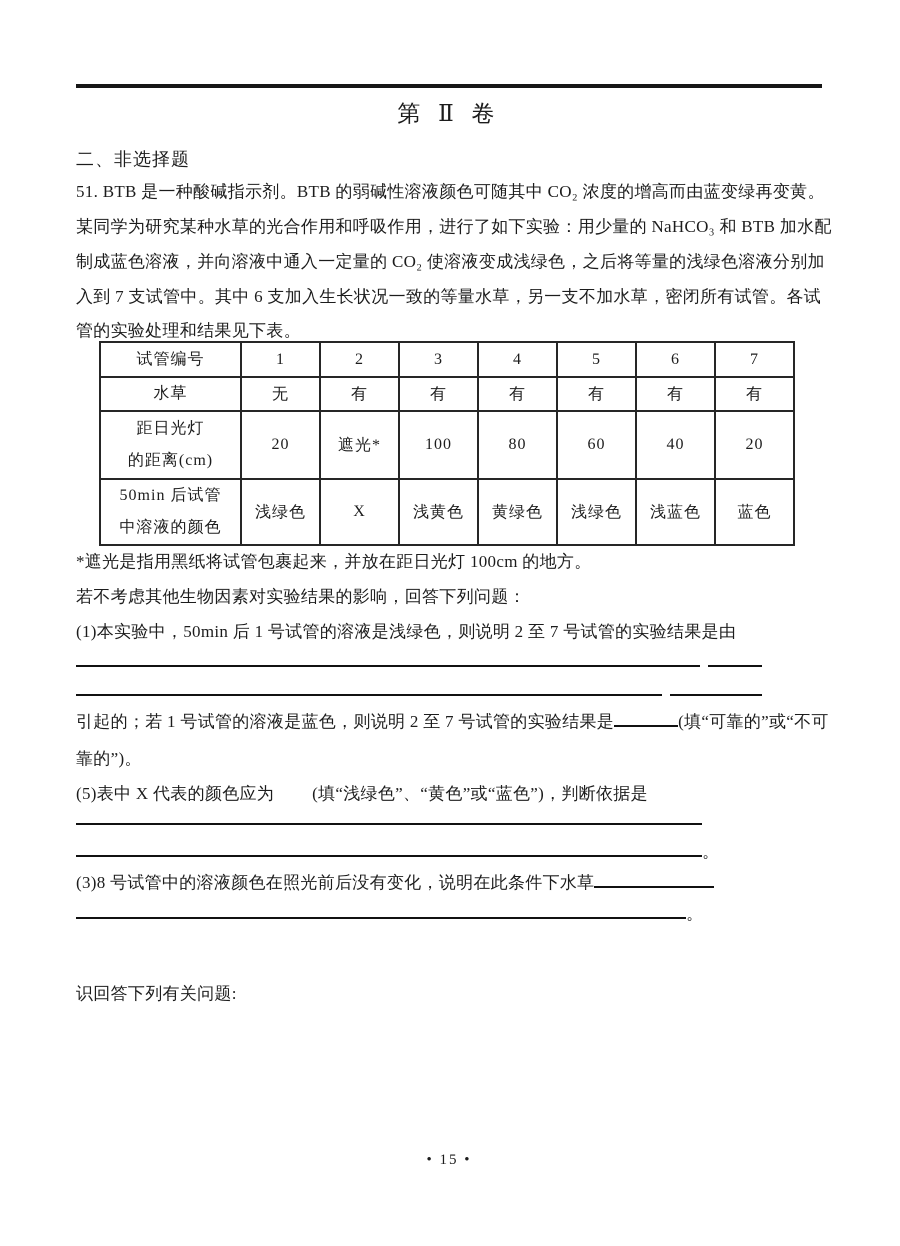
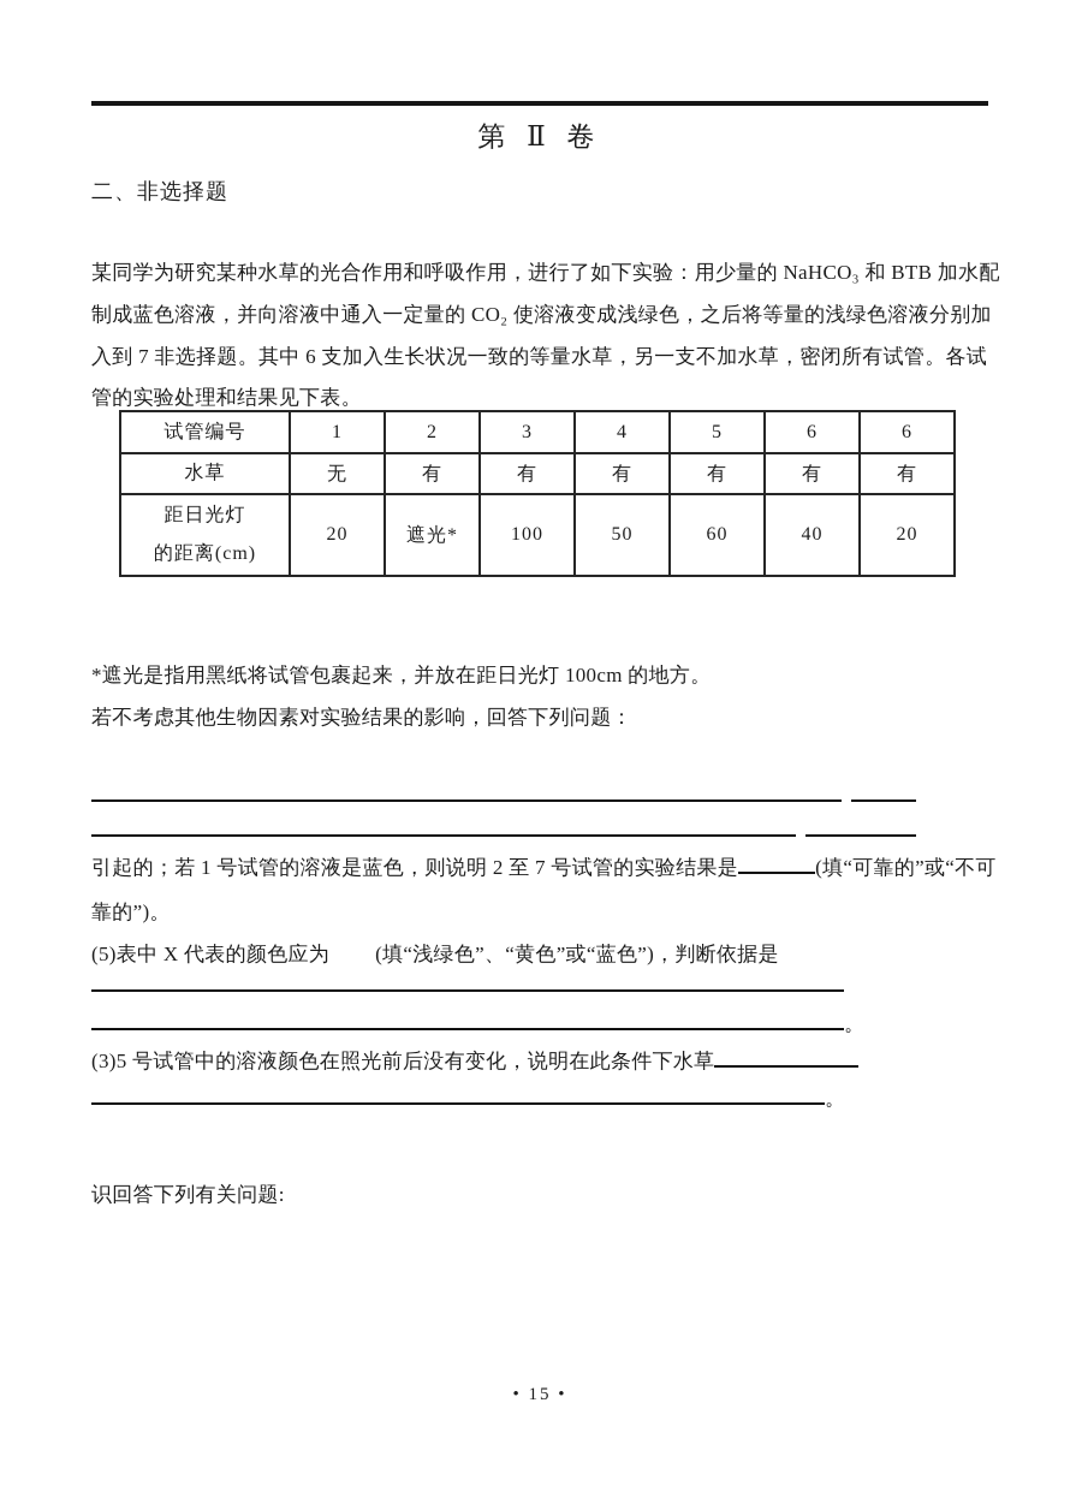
  第 Ⅱ 卷
  二、非选择题
- 51. BTB 是一种酸碱指示剂。BTB 的弱碱性溶液颜色可随其中 CO₂ 浓度的增高而由蓝变绿再变黄。
  某同学为研究某种水草的光合作用和呼吸作用，进行了如下实验：用少量的 NaHCO₃ 和 BTB 加水配
  制成蓝色溶液，并向溶液中通入一定量的 CO₂ 使溶液变成浅绿色，之后将等量的浅绿色溶液分别加
- 入到 7 支试管中。其中 6 支加入生长状况一致的等量水草，另一支不加水草，密闭所有试管。各试
+ 入到 7 非选择题。其中 6 支加入生长状况一致的等量水草，另一支不加水草，密闭所有试管。各试
  管的实验处理和结果见下表。
- 试管编号	1	2	3	4	5	6	7
+ 试管编号	1	2	3	4	5	6	6
  水草	无	有	有	有	有	有	有
- 距日光灯 的距离(cm)	20	遮光*	100	80	60	40	20
+ 距日光灯 的距离(cm)	20	遮光*	100	50	60	40	20
- 50min 后试管 中溶液的颜色	浅绿色	X	浅黄色	黄绿色	浅绿色	浅蓝色	蓝色
  *遮光是指用黑纸将试管包裹起来，并放在距日光灯 100cm 的地方。
  若不考虑其他生物因素对实验结果的影响，回答下列问题：
- (1)本实验中，50min 后 1 号试管的溶液是浅绿色，则说明 2 至 7 号试管的实验结果是由
  引起的；若 1 号试管的溶液是蓝色，则说明 2 至 7 号试管的实验结果是 (填“可靠的”或“不可
  靠的”)。
  (5)表中 X 代表的颜色应为 (填“浅绿色”、“黄色”或“蓝色”)，判断依据是
  。
- (3)8 号试管中的溶液颜色在照光前后没有变化，说明在此条件下水草
+ (3)5 号试管中的溶液颜色在照光前后没有变化，说明在此条件下水草
  。
  识回答下列有关问题:
  • 15 •
